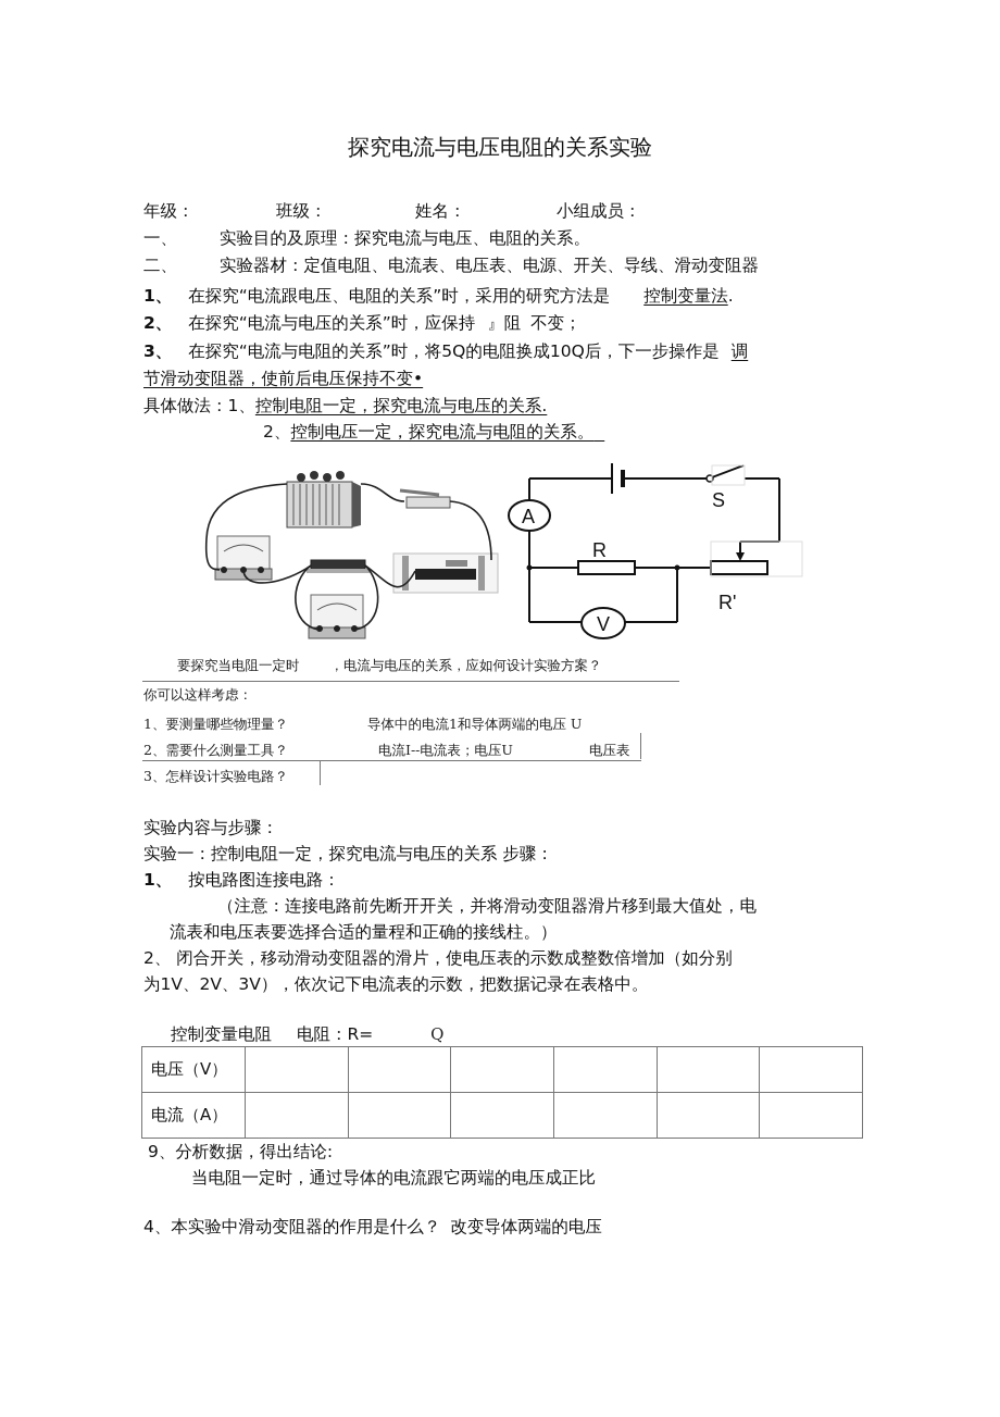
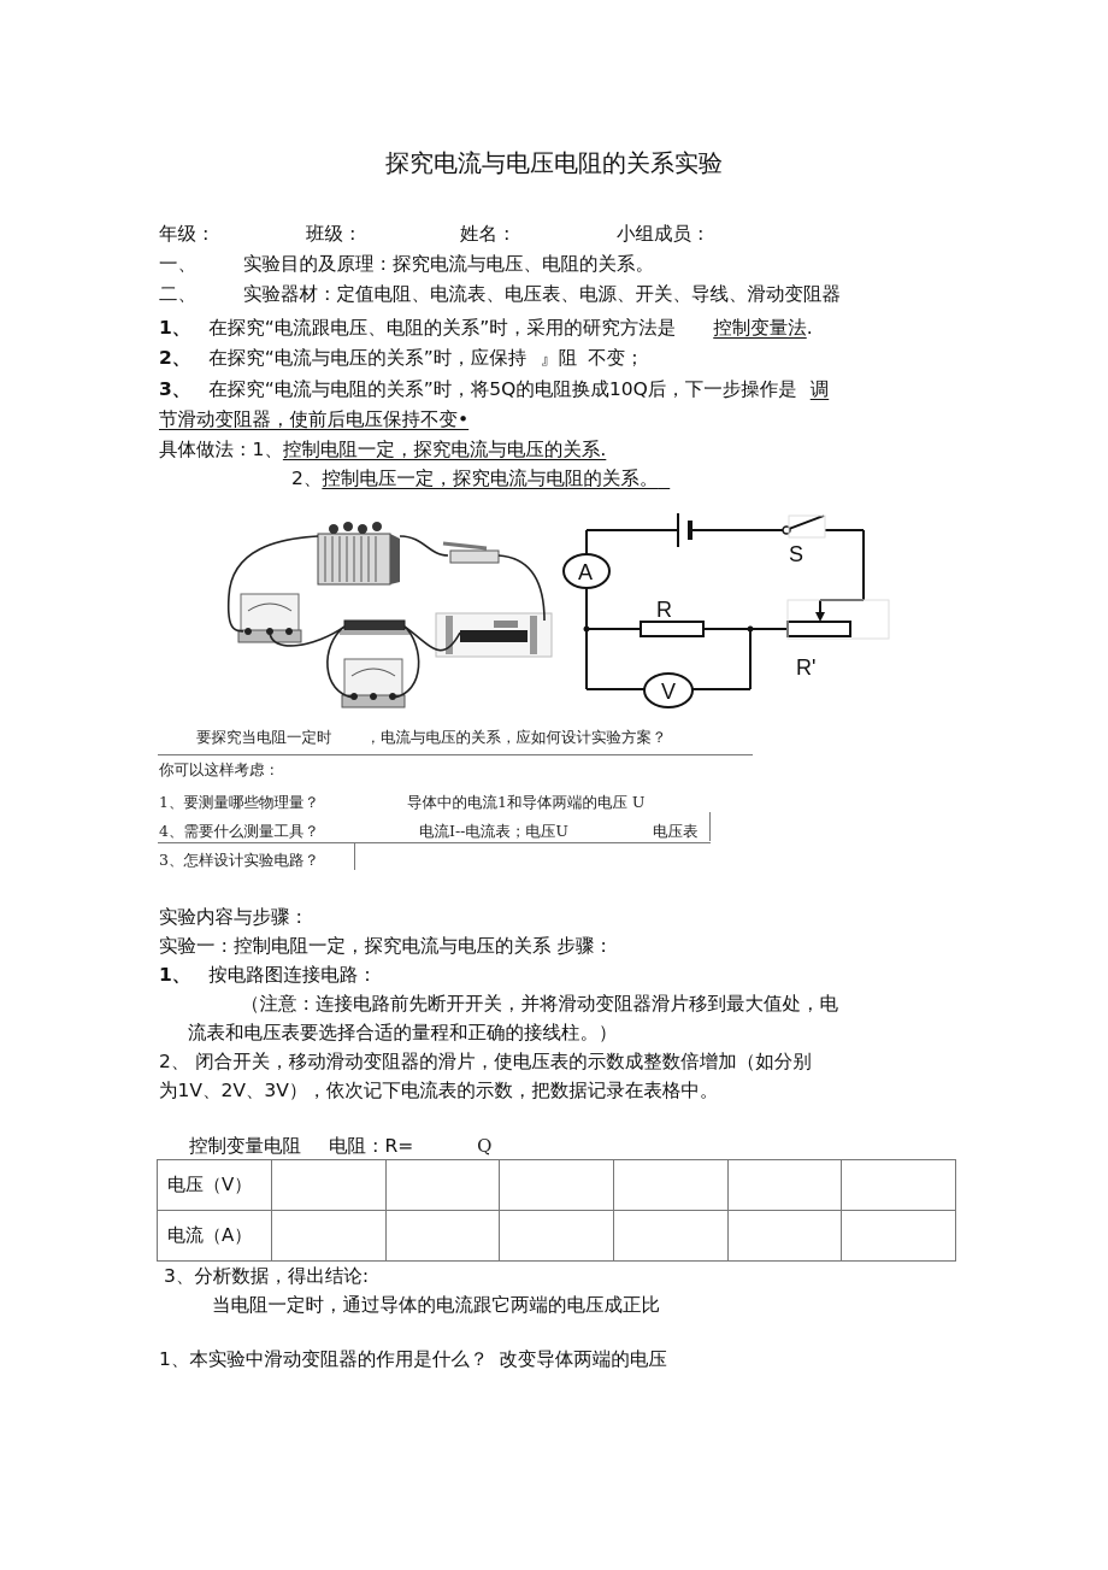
  探究电流与电压电阻的关系实验
  年级：
  班级：
  姓名：
  小组成员：
  一、
  实验目的及原理：探究电流与电压、电阻的关系。
  二、
  实验器材：定值电阻、电流表、电压表、电源、开关、导线、滑动变阻器
  1、 在探究“电流跟电压、电阻的关系”时，采用的研究方法是 控制变量法.
  2、 在探究“电流与电压的关系”时，应保持 』阻 不变；
  3、 在探究“电流与电阻的关系”时，将5Q的电阻换成10Q后，下一步操作是 调
  节滑动变阻器，使前后电压保持不变•
  具体做法：1、控制电阻一定，探究电流与电压的关系.
  2、控制电压一定，探究电流与电阻的关系。
  S
  A
  R
  R'
  V
  要探究当电阻一定时 ，电流与电压的关系，应如何设计实验方案？
  你可以这样考虑：
  1、要测量哪些物理量？
  导体中的电流1和导体两端的电压 U
- 2、需要什么测量工具？
+ 4、需要什么测量工具？
  电流I--电流表；电压U
  电压表
  3、怎样设计实验电路？
  实验内容与步骤：
  实验一：控制电阻一定，探究电流与电压的关系 步骤：
  1、 按电路图连接电路：
  （注意：连接电路前先断开开关，并将滑动变阻器滑片移到最大值处，电
  流表和电压表要选择合适的量程和正确的接线柱。）
  2、 闭合开关，移动滑动变阻器的滑片，使电压表的示数成整数倍增加（如分别
  为1V、2V、3V），依次记下电流表的示数，把数据记录在表格中。
  控制变量电阻 电阻：R= Q
  电压（V）
  电流（A）
- 9、分析数据，得出结论:
+ 3、分析数据，得出结论:
  当电阻一定时，通过导体的电流跟它两端的电压成正比
- 4、本实验中滑动变阻器的作用是什么？ 改变导体两端的电压
+ 1、本实验中滑动变阻器的作用是什么？ 改变导体两端的电压
